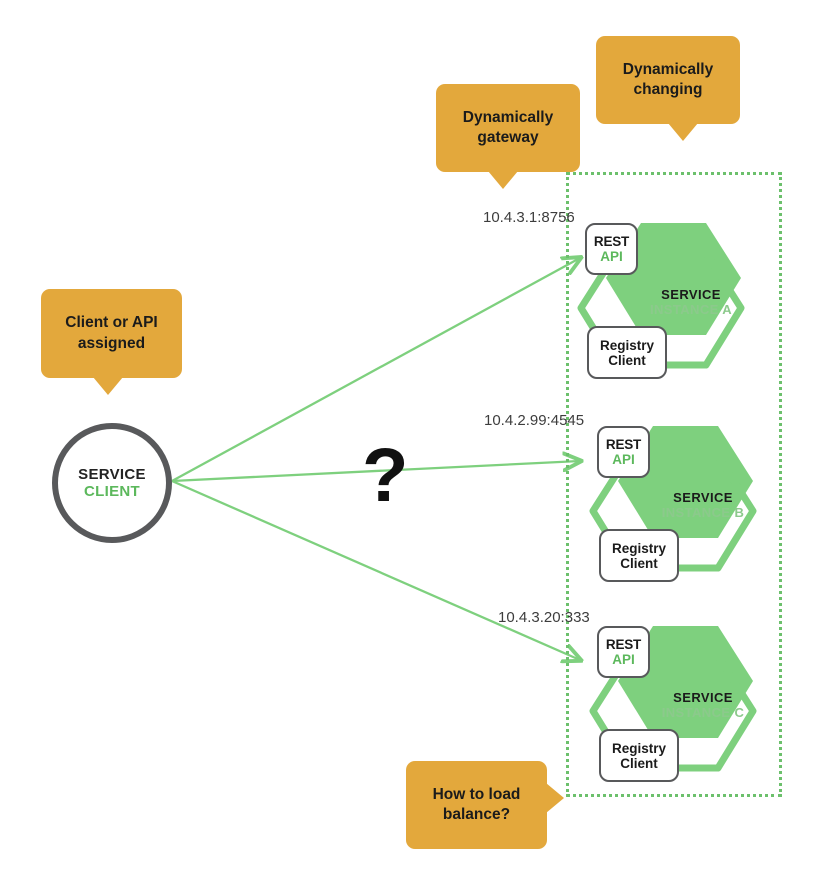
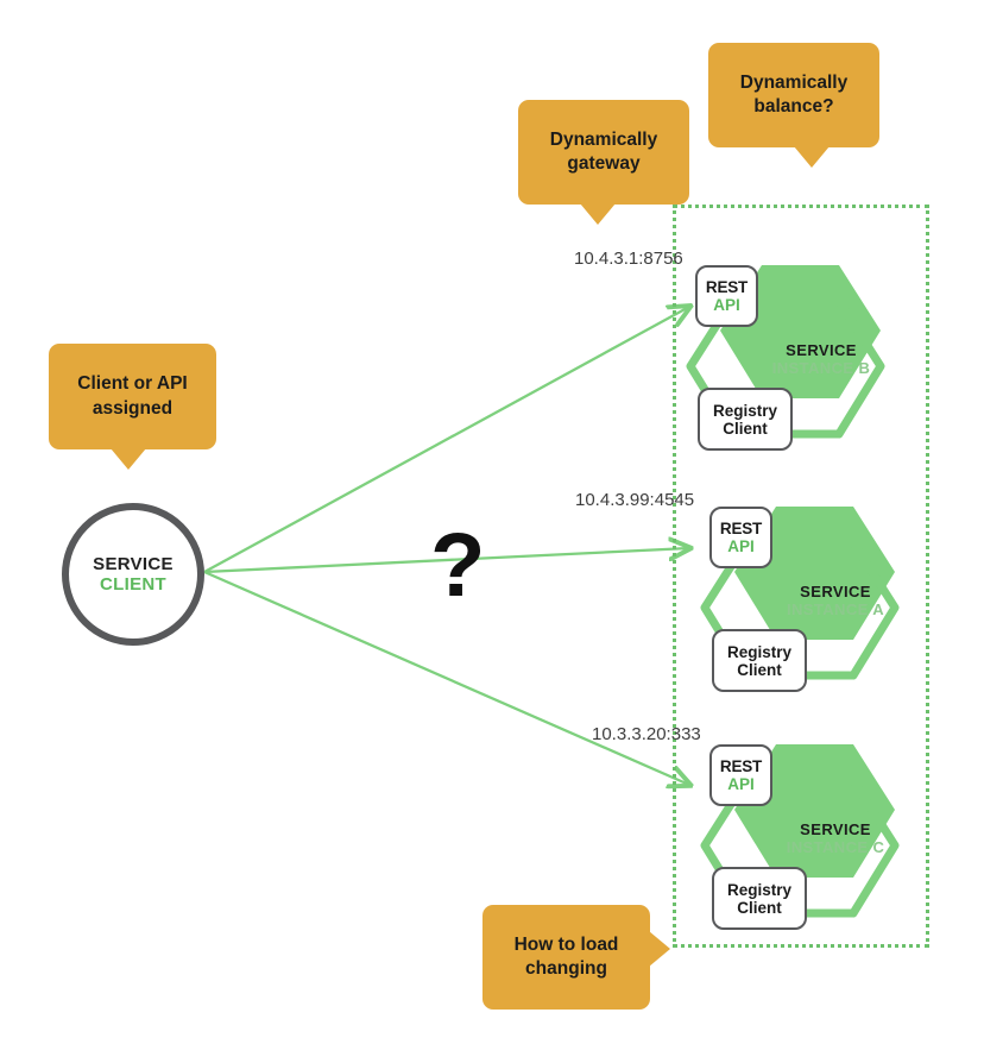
  Dynamically
  gateway
  Dynamically
- changing
+ balance?
  Client or API
  assigned
  How to load
- balance?
+ changing
  SERVICE
  CLIENT
  ?
  10.4.3.1:8756
- 10.4.2.99:4545
+ 10.4.3.99:4545
- 10.4.3.20:333
+ 10.3.3.20:333
  REST
  API
  Registry
  Client
  SERVICE
- INSTANCE A
+ INSTANCE B
  REST
  API
  Registry
  Client
  SERVICE
- INSTANCE B
+ INSTANCE A
  REST
  API
  Registry
  Client
  SERVICE
  INSTANCE C
